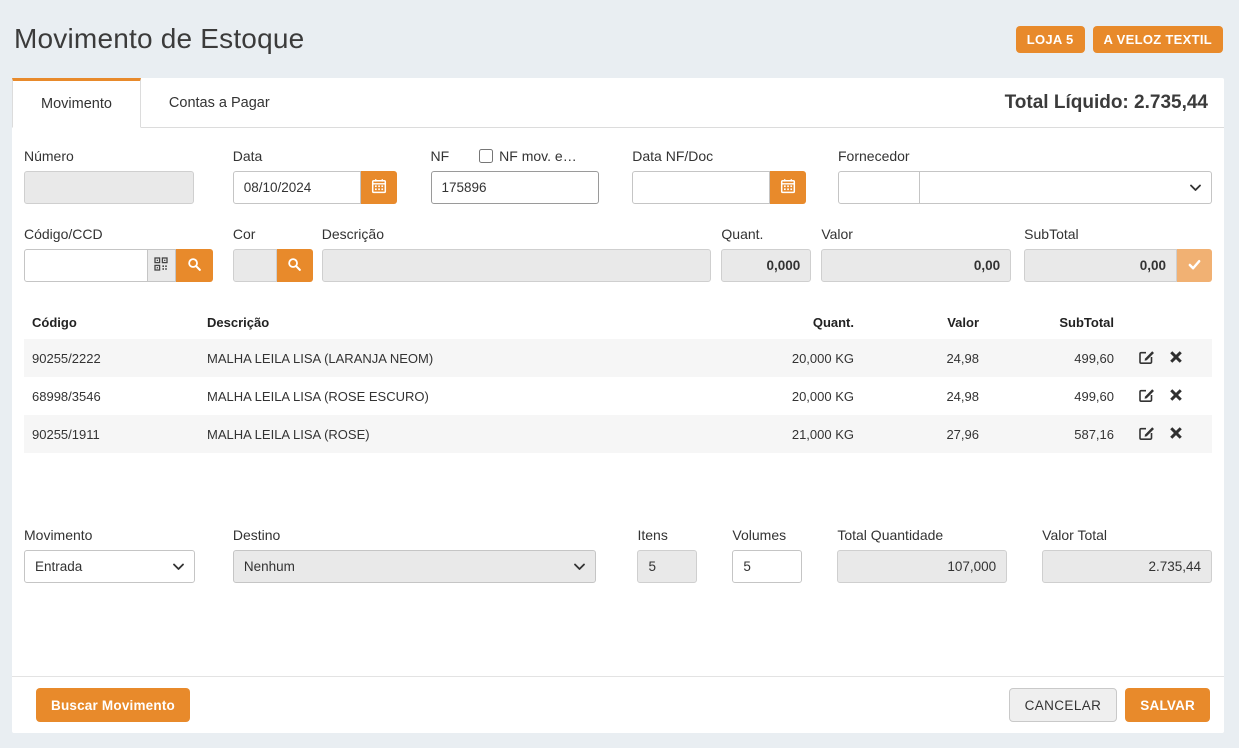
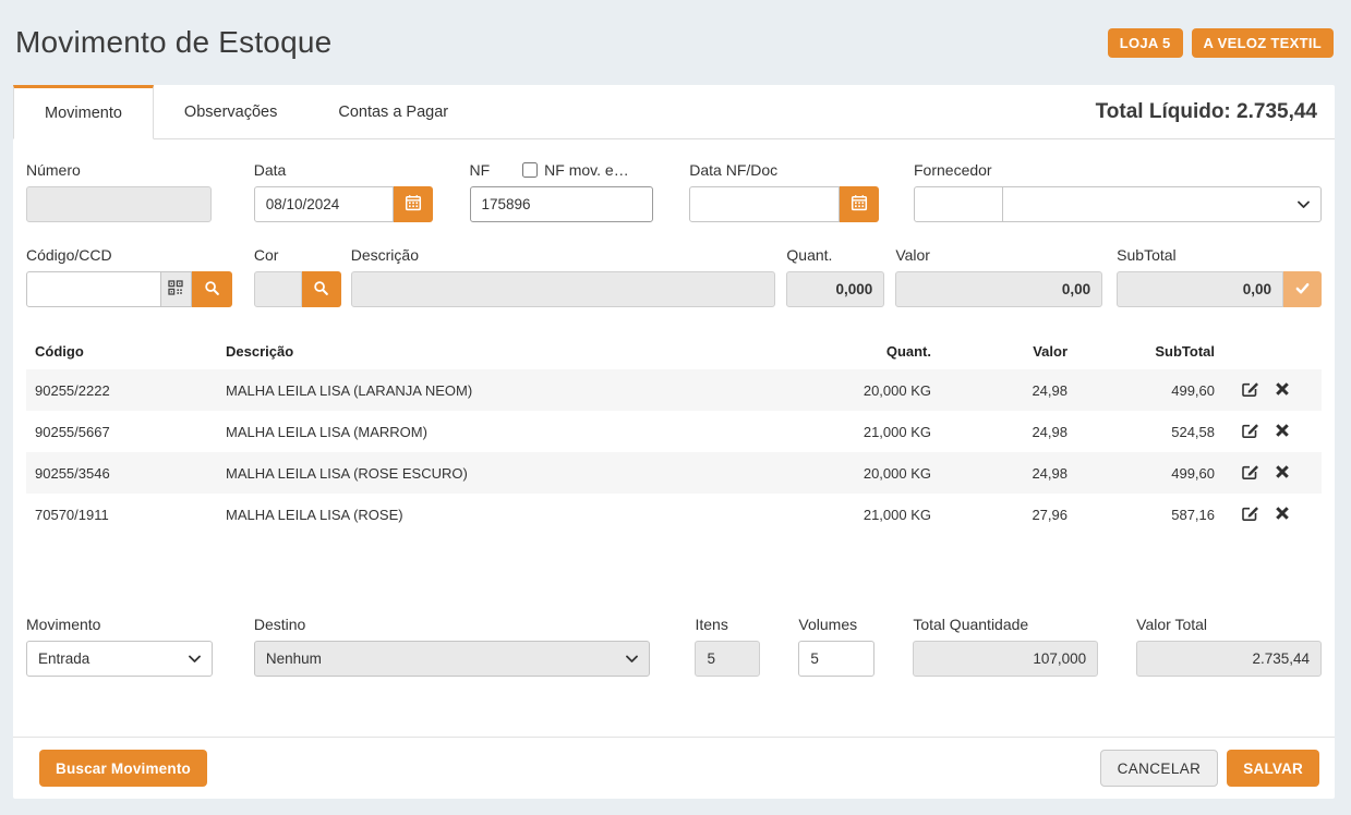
  Movimento de Estoque
  LOJA 5
  A VELOZ TEXTIL
  Movimento
+ Observações
  Contas a Pagar
  Total Líquido: 2.735,44
  Número
  Data
  08/10/2024
  NF
  NF mov. e…
  175896
  Data NF/Doc
  Fornecedor
  Código/CCD
  Cor
  Descrição
  Quant.
  0,000
  Valor
  0,00
  SubTotal
  0,00
  Código	Descrição	Quant.	Valor	SubTotal
  90255/2222	MALHA LEILA LISA (LARANJA NEOM)	20,000 KG	24,98	499,60
+ 90255/5667	MALHA LEILA LISA (MARROM)	21,000 KG	24,98	524,58
- 68998/3546	MALHA LEILA LISA (ROSE ESCURO)	20,000 KG	24,98	499,60
+ 90255/3546	MALHA LEILA LISA (ROSE ESCURO)	20,000 KG	24,98	499,60
- 90255/1911	MALHA LEILA LISA (ROSE)	21,000 KG	27,96	587,16
+ 70570/1911	MALHA LEILA LISA (ROSE)	21,000 KG	27,96	587,16
  Movimento
  Entrada
  Destino
  Nenhum
  Itens
  5
  Volumes
  5
  Total Quantidade
  107,000
  Valor Total
  2.735,44
  Buscar Movimento
  CANCELAR
  SALVAR
